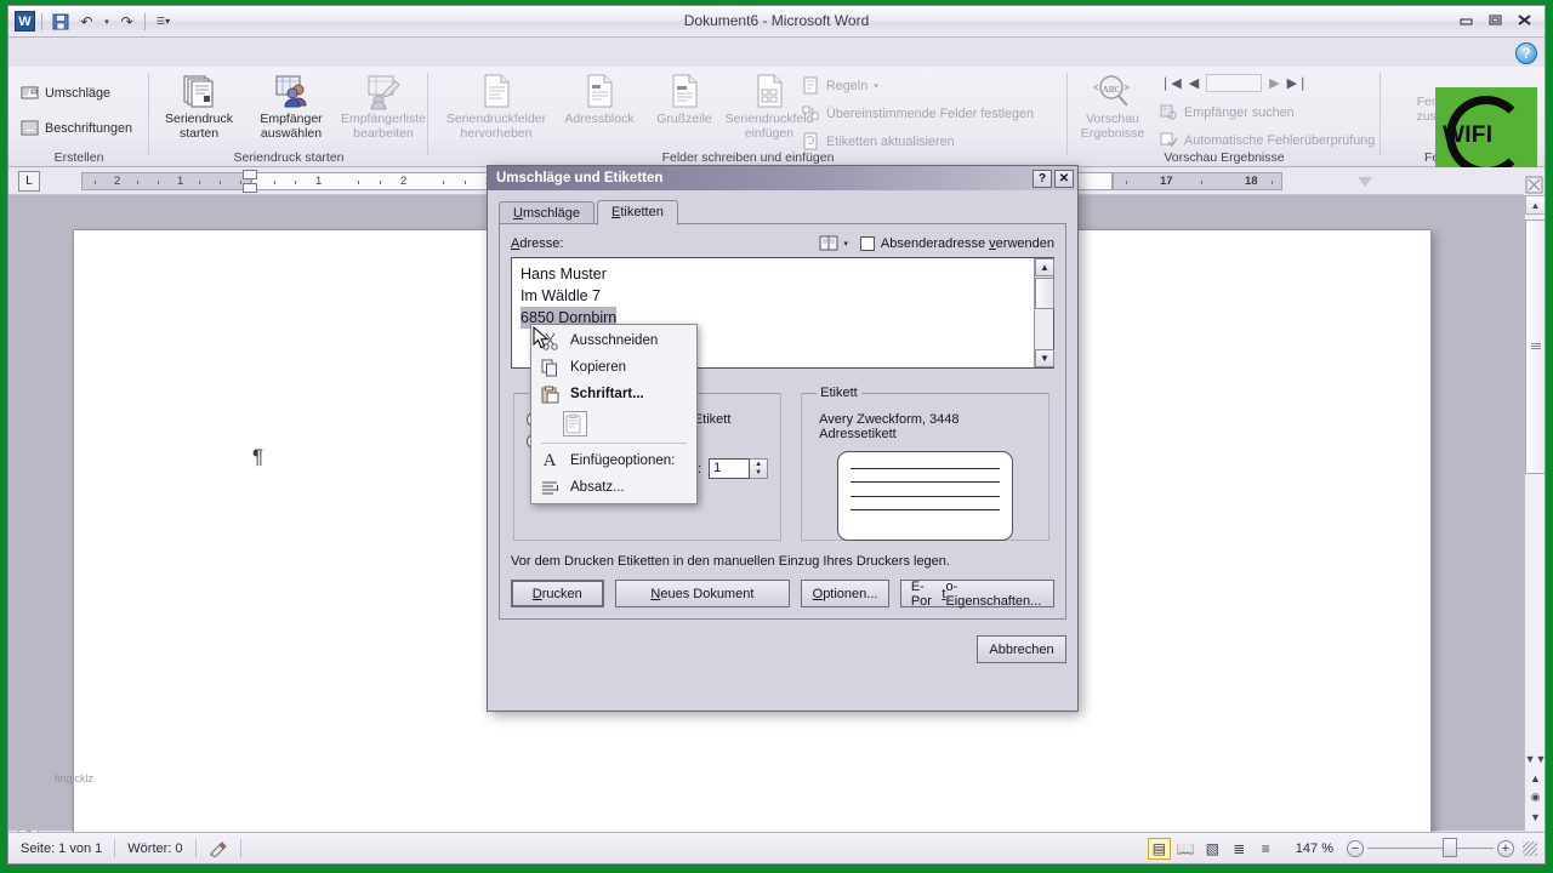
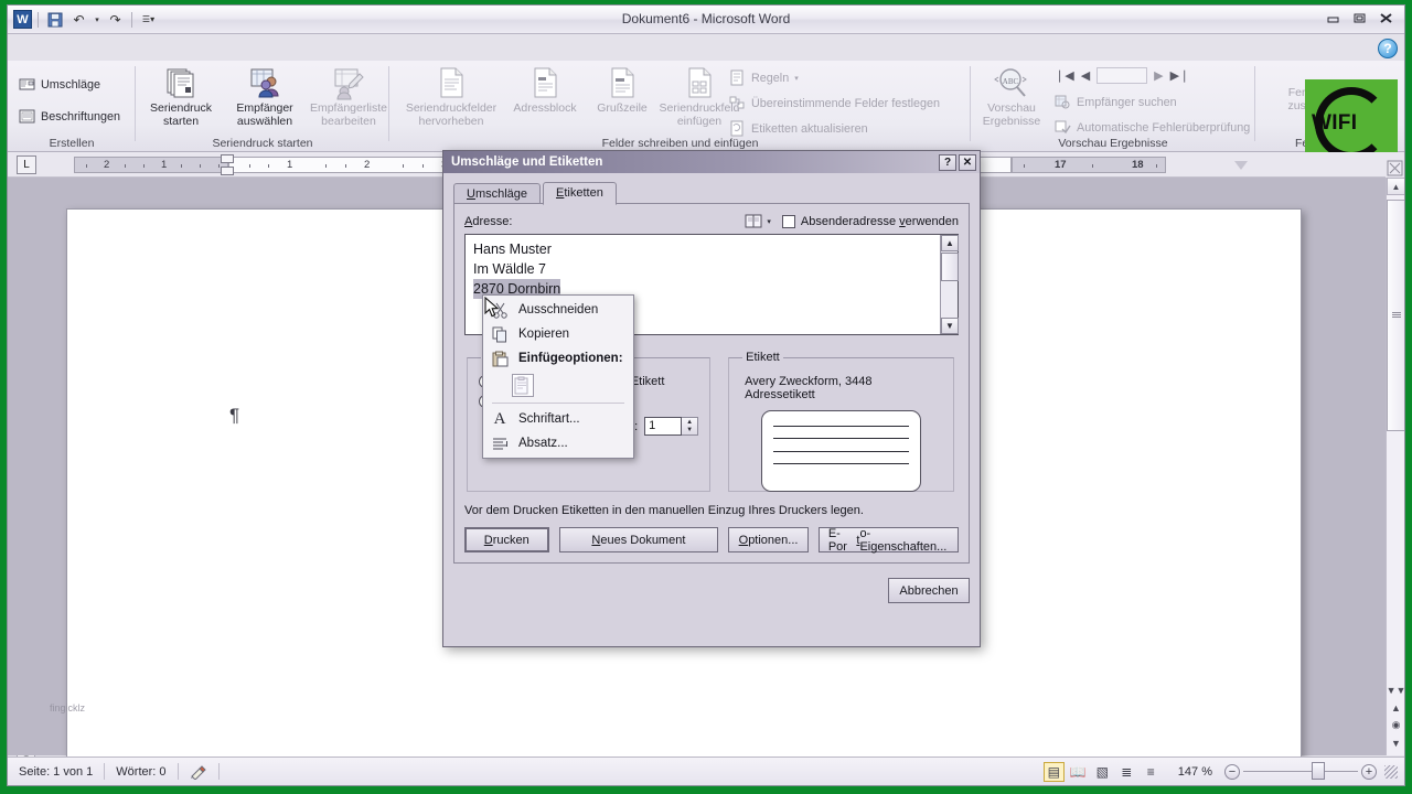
  W
  ↶
  ↷
  ☰▾
  Dokument6 - Microsoft Word
  Umschläge
  Beschriftungen
  Erstellen
  Seriendruck
  starten
  Empfänger
  auswählen
  Empfängerliste
  bearbeiten
  Seriendruck starten
  Seriendruckfelder
  hervorheben
  Adressblock
  Grußzeile
  Seriendruckfeld
  einfügen
  Regeln
  Übereinstimmende Felder festlegen
  Etiketten aktualisieren
  Felder schreiben und einfügen
  ABC
  Vorschau
  Ergebnisse
  ❘◀
  ◀
  ▶
  ▶❘
  Empfänger suchen
  Automatische Fehlerüberprüfung
  Vorschau Ergebnisse
  WIFI
  ?
  L
  2
  1
  1
  2
  17
  18
  ¶
  fingicklz
  ▲
  ▼▼
  ▲
  ◉
  ▼
  Seite: 1 von 1
  Wörter: 0
  ▤
  📖
  ▧
  ≣
  ≡
  147 %
  −
  +
  Umschläge und Etiketten
  ?
  ✕
  Umschläge
  Etiketten
  Adresse:
  Absenderadresse verwenden
  Hans Muster
  Im Wäldle 7
- 6850 Dornbirn
+ 2870 Dornbirn
  ▲
  ▼
  1
  Etikett
  Avery Zweckform, 3448
  Adressetikett
  Vor dem Drucken Etiketten in den manuellen Einzug Ihres Druckers legen.
  D
  rucken
  N
  eues Dokument
  O
  ptionen...
  E-Por
  t
  o-Eigenschaften...
  Abbrechen
  Ausschneiden
  Kopieren
- Schriftart...
+ Einfügeoptionen:
  A
- Einfügeoptionen:
+ Schriftart...
  Absatz...
